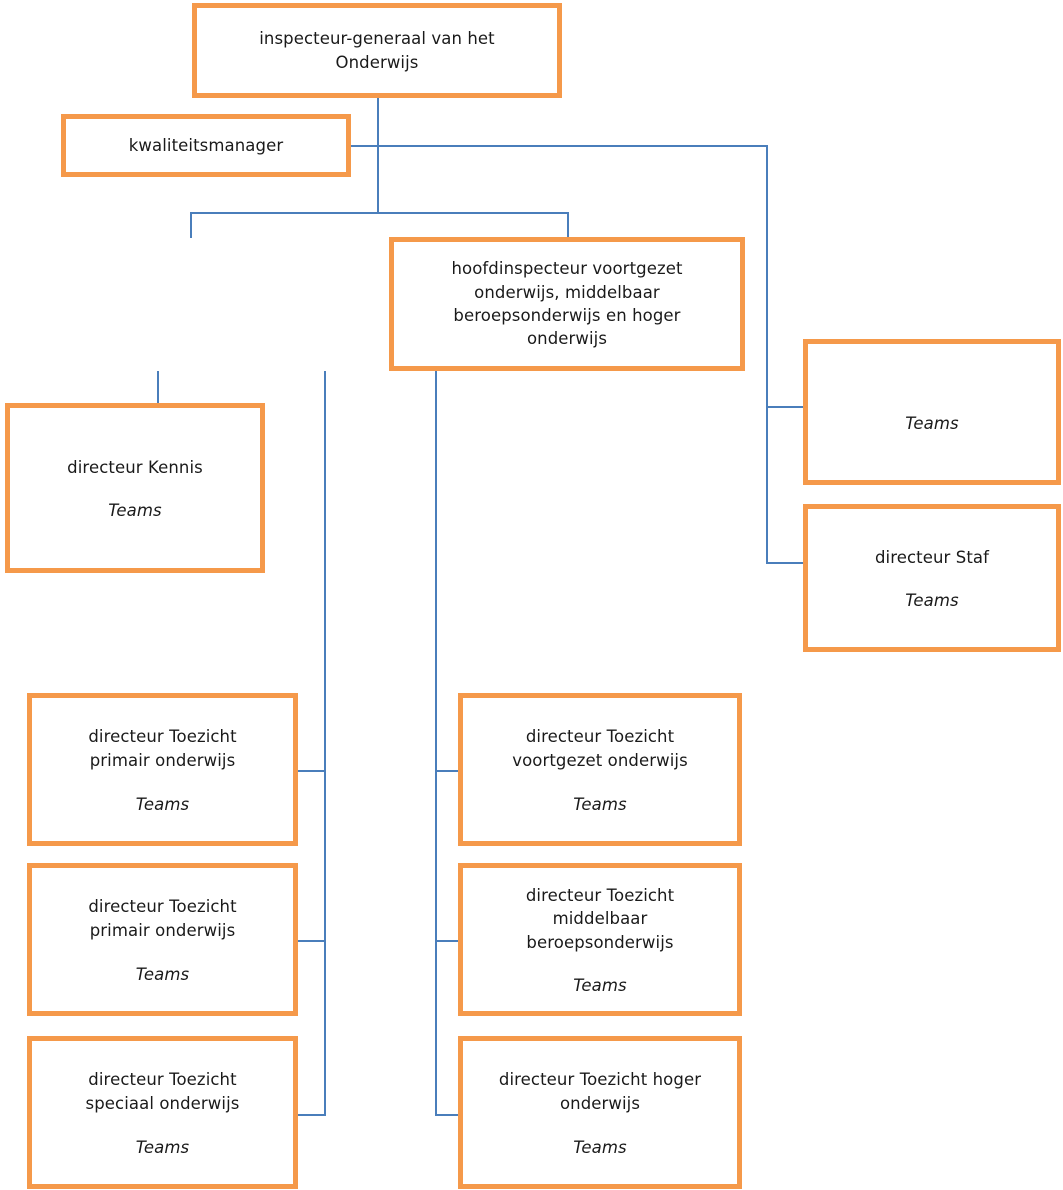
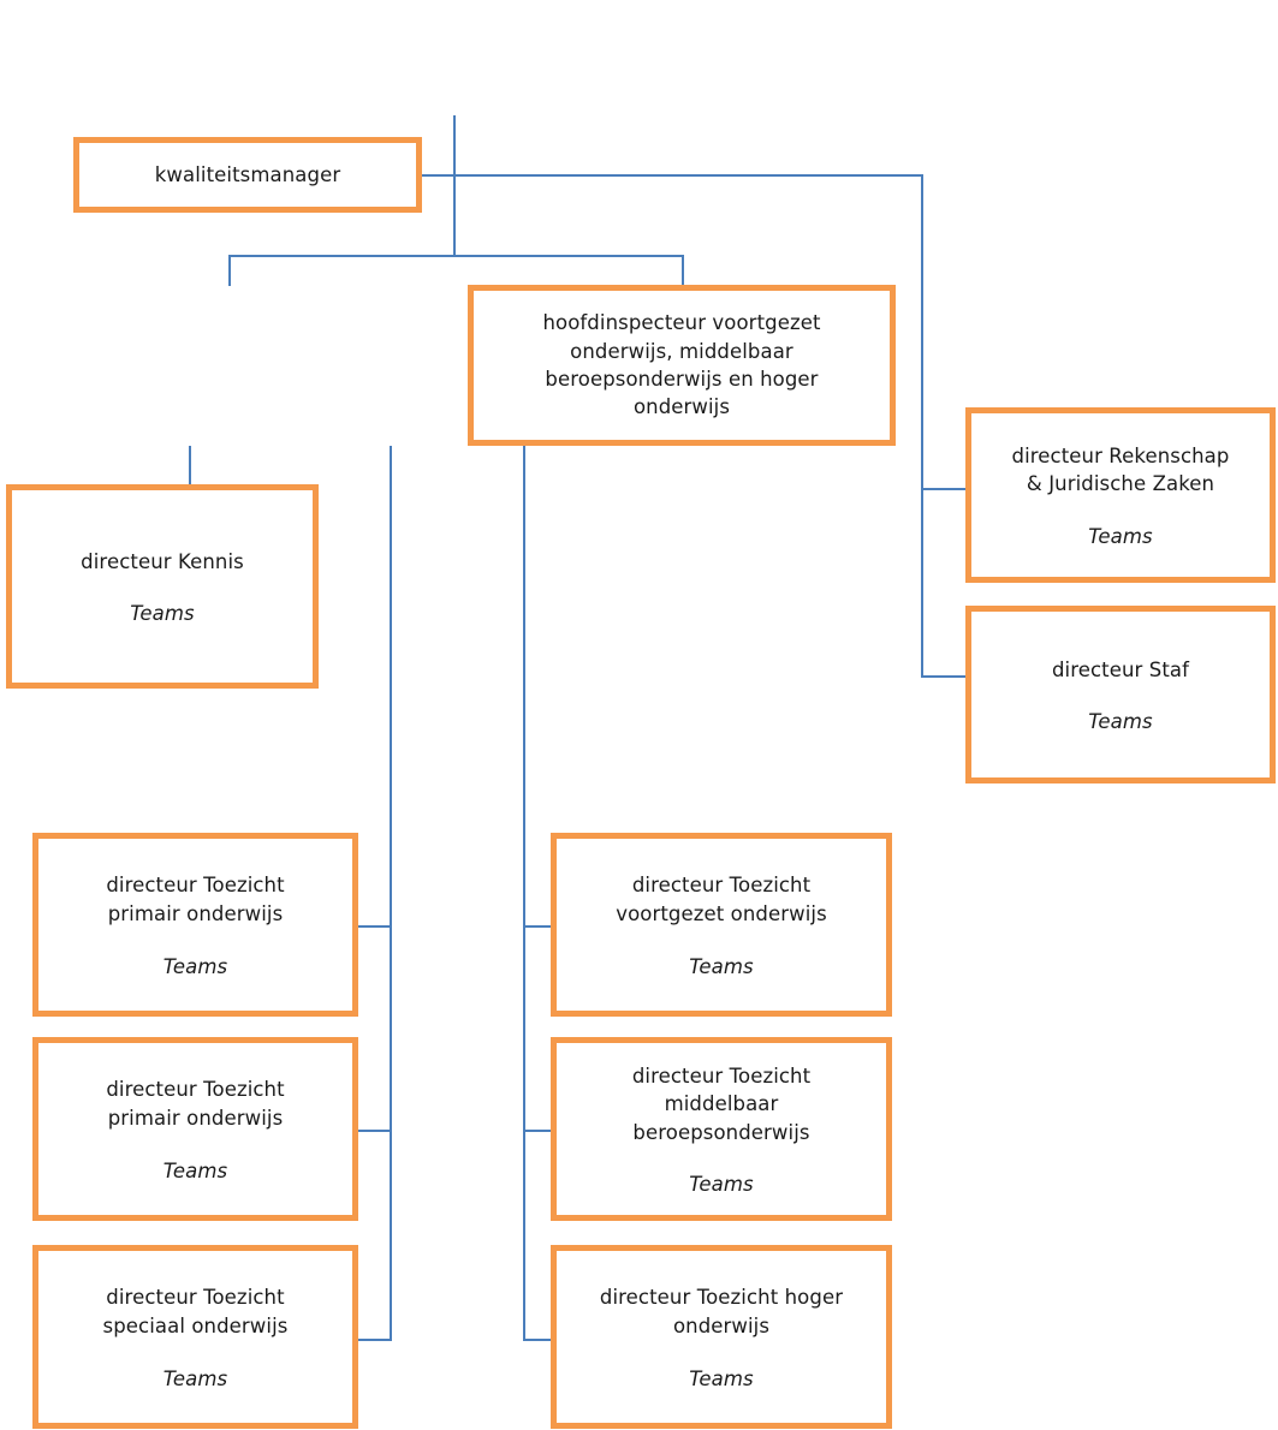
- inspecteur-generaal van het
- Onderwijs
  kwaliteitsmanager
  hoofdinspecteur voortgezet
  onderwijs, middelbaar
  beroepsonderwijs en hoger
  onderwijs
+ directeur Rekenschap
+ & Juridische Zaken
  Teams
  directeur Staf
  Teams
  directeur Kennis
  Teams
  directeur Toezicht
  primair onderwijs
  Teams
  directeur Toezicht
  primair onderwijs
  Teams
  directeur Toezicht
  speciaal onderwijs
  Teams
  directeur Toezicht
  voortgezet onderwijs
  Teams
  directeur Toezicht
  middelbaar
  beroepsonderwijs
  Teams
  directeur Toezicht hoger
  onderwijs
  Teams
